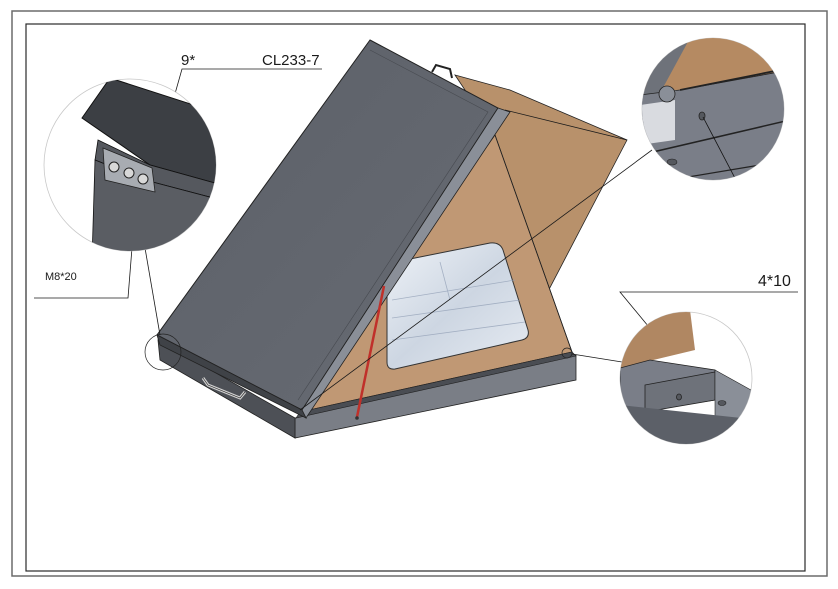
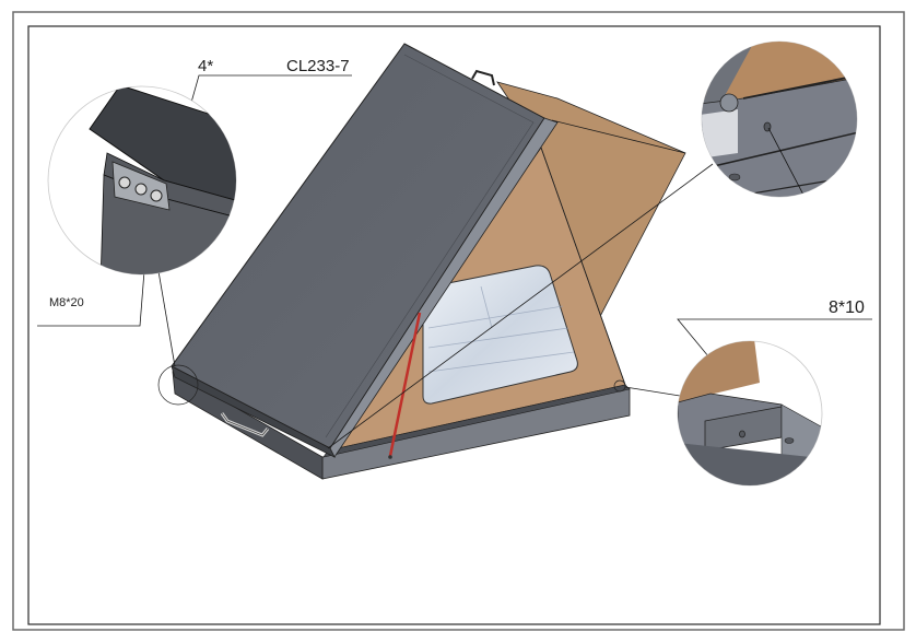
- 9*
+ 4*
  CL233-7
  M8*20
- 4*10
+ 8*10
